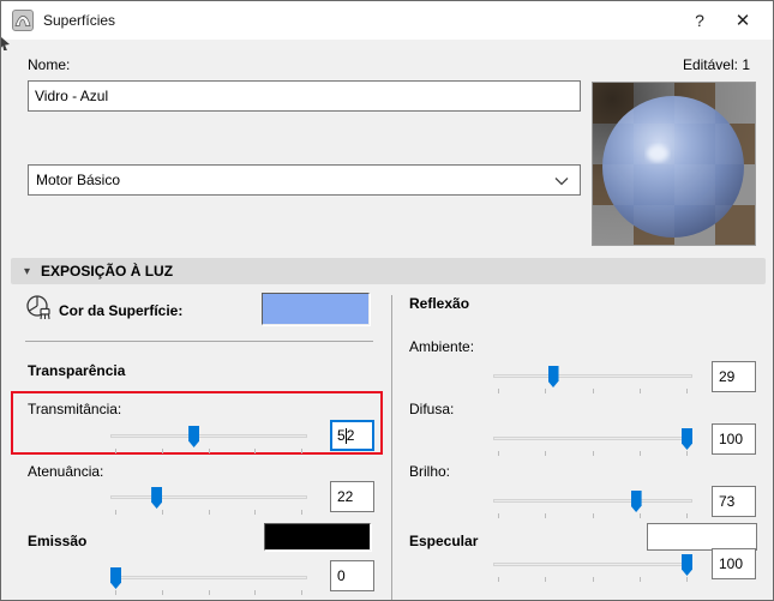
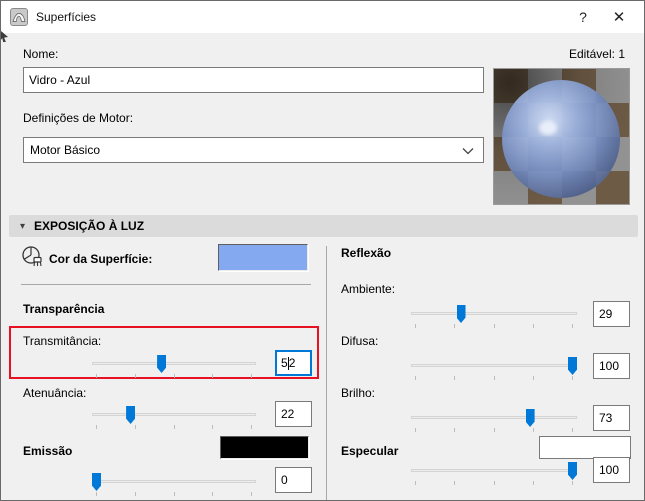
  Superfícies
  ?
  ✕
  Nome:
  Editável: 1
  Vidro - Azul
+ Definições de Motor:
  Motor Básico
  ▾
  EXPOSIÇÃO À LUZ
  Cor da Superfície:
  Transparência
  Transmitância:
  5
  2
  Atenuância:
  22
  Emissão
  0
  Reflexão
  Ambiente:
  29
  Difusa:
  100
  Brilho:
  73
  Especular
  100
